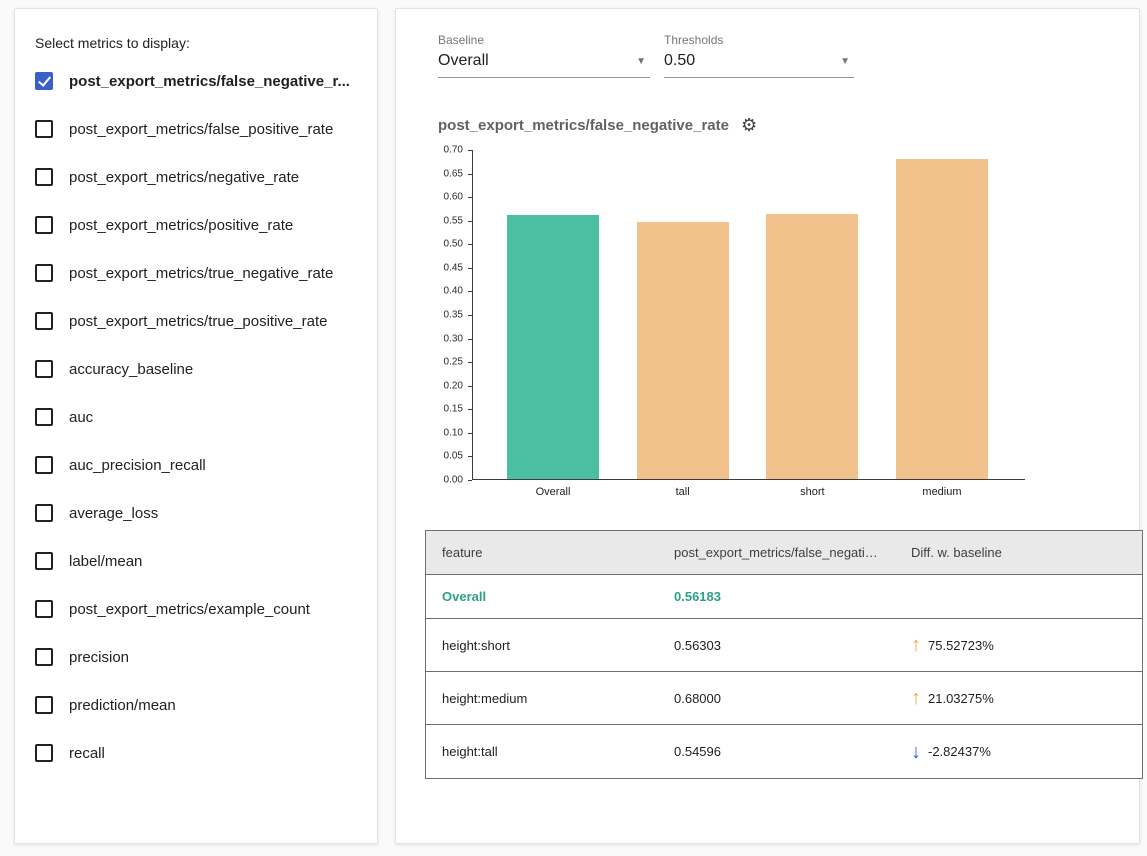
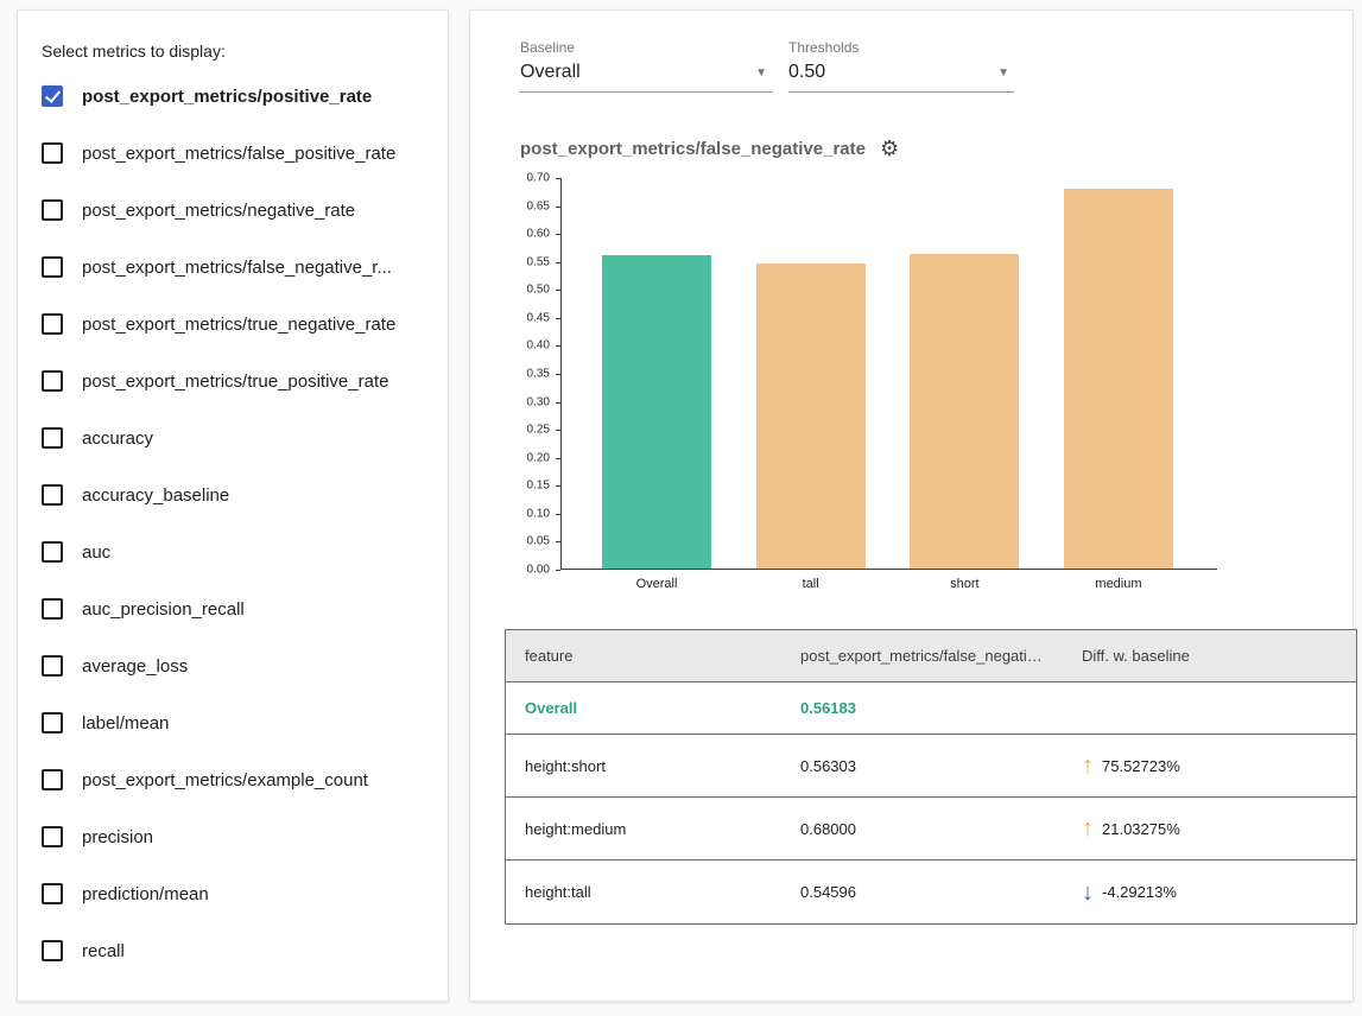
  Select metrics to display:
- post_export_metrics/false_negative_r...
+ post_export_metrics/positive_rate
  post_export_metrics/false_positive_rate
  post_export_metrics/negative_rate
- post_export_metrics/positive_rate
+ post_export_metrics/false_negative_r...
  post_export_metrics/true_negative_rate
  post_export_metrics/true_positive_rate
+ accuracy
  accuracy_baseline
  auc
  auc_precision_recall
  average_loss
  label/mean
  post_export_metrics/example_count
  precision
  prediction/mean
  recall
  Baseline
  Overall
  ▼
  Thresholds
  0.50
  ▼
  post_export_metrics/false_negative_rate
  ⚙
  Overall
  tall
  short
  medium
  0.00
  0.05
  0.10
  0.15
  0.20
  0.25
  0.30
  0.35
  0.40
  0.45
  0.50
  0.55
  0.60
  0.65
  0.70
  feature
  post_export_metrics/false_negative_ra
  Diff. w. baseline
  Overall
  0.56183
  height:short
  0.56303
  ↑
  75.52723%
  height:medium
  0.68000
  ↑
  21.03275%
  height:tall
  0.54596
  ↓
- -2.82437%
+ -4.29213%
